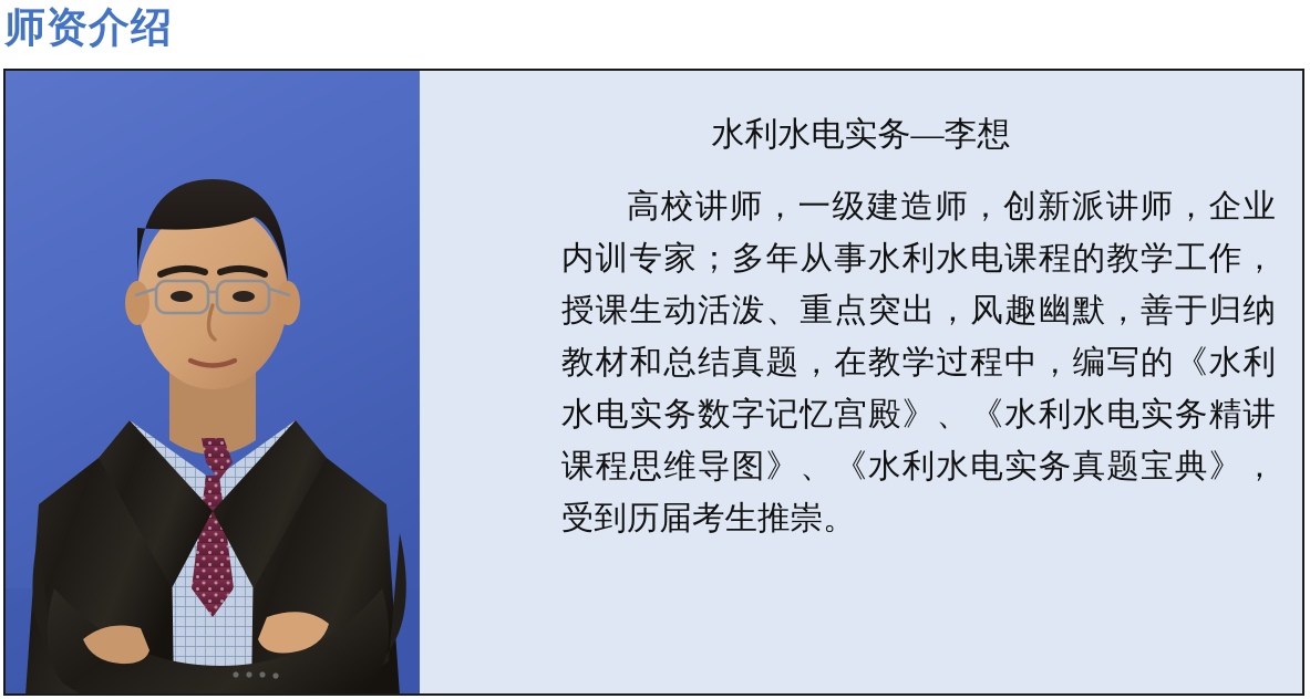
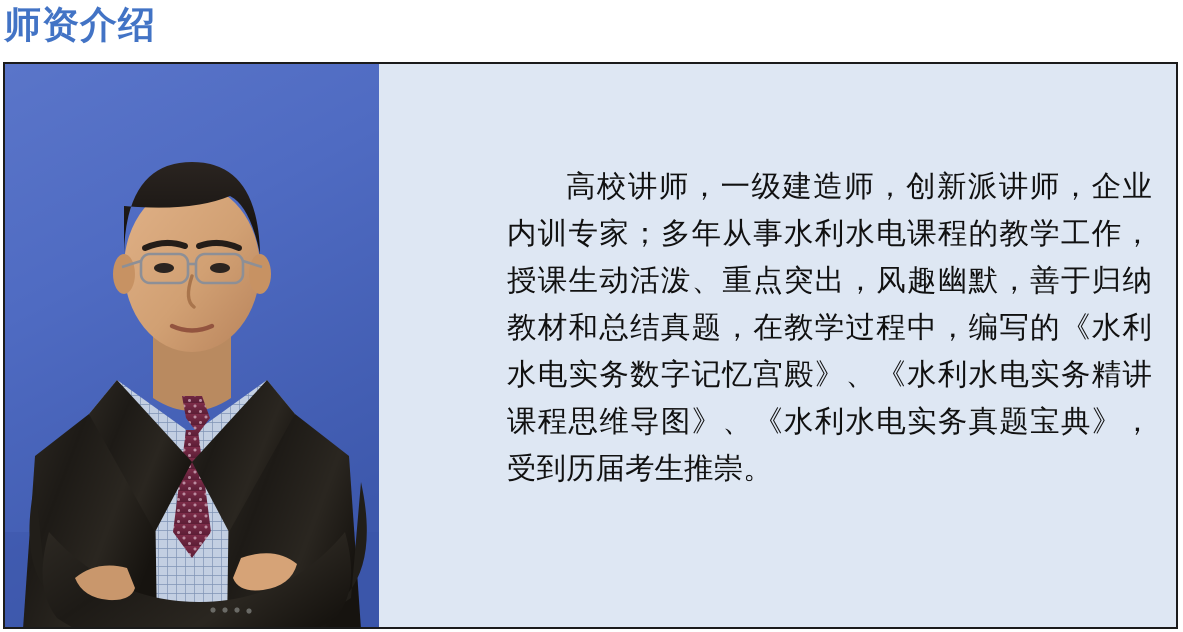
  师资介绍
- 水利水电实务—李想
  高校讲师，一级建造师，创新派讲师，企业内训专家；多年从事水利水电课程的教学工作，授课生动活泼、重点突出，风趣幽默，善于归纳教材和总结真题，在教学过程中，编写的《水利水电实务数字记忆宫殿》、《水利水电实务精讲课程思维导图》、《水利水电实务真题宝典》，受到历届考生推崇。
